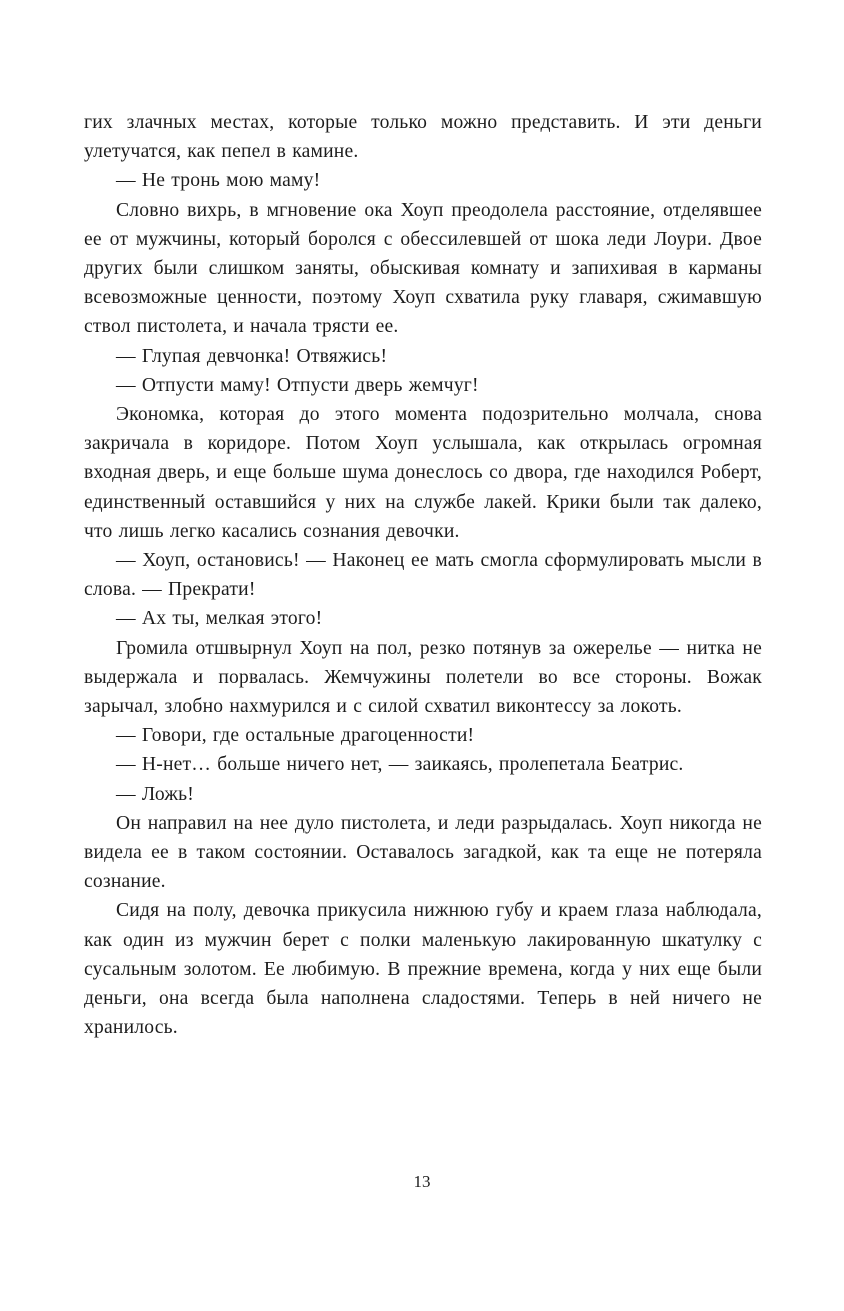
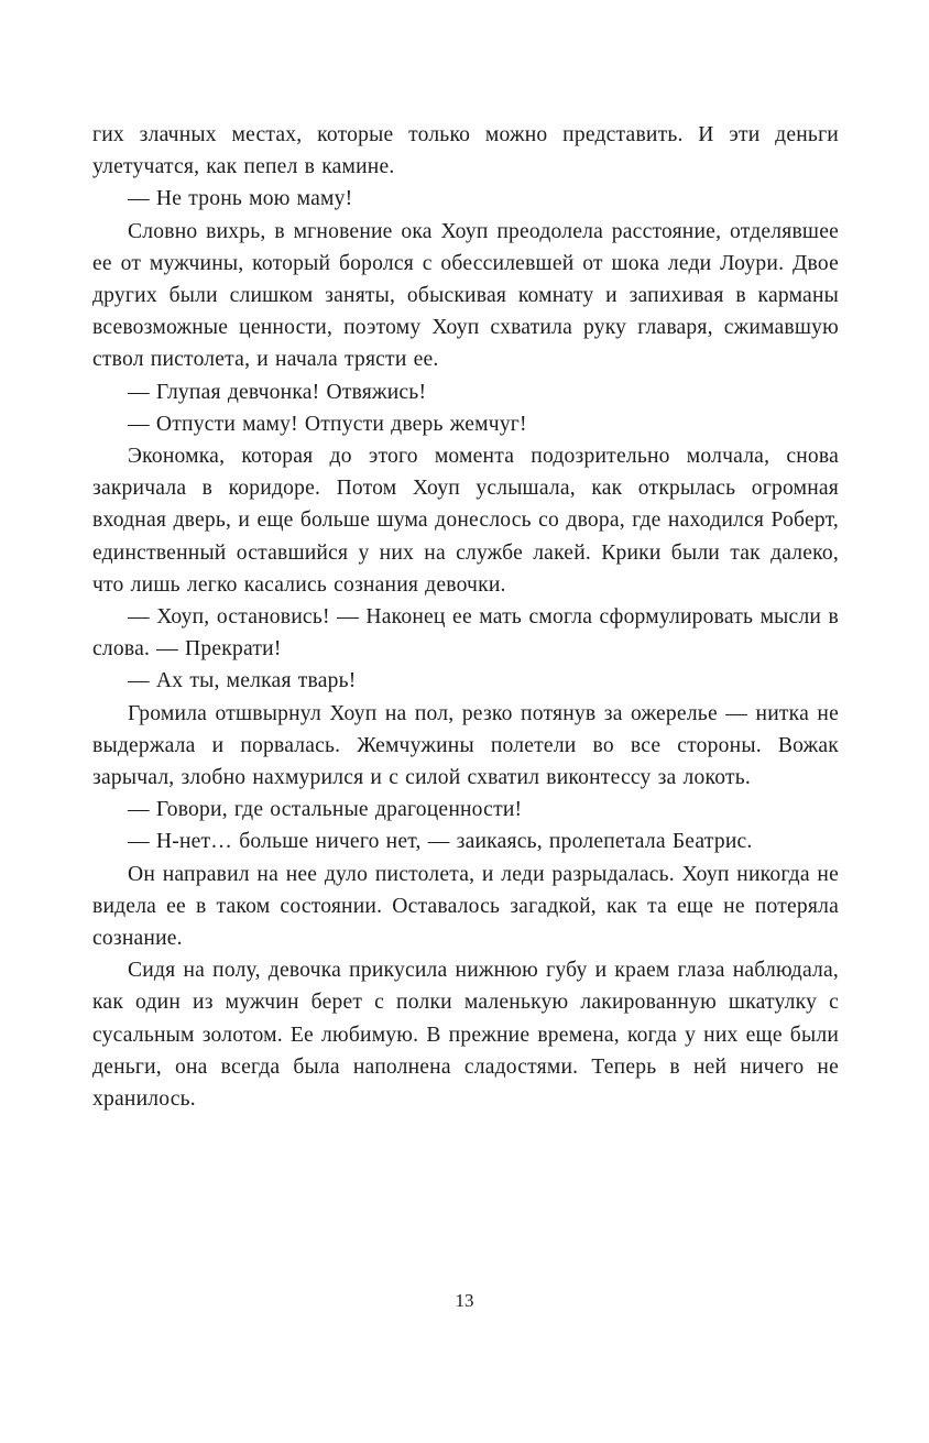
  гих злачных местах, которые только можно представить. И эти деньги улетучатся, как пепел в камине.
  — Не тронь мою маму!
  Словно вихрь, в мгновение ока Хоуп преодолела расстояние, отделявшее ее от мужчины, который боролся с обессилевшей от шока леди Лоури. Двое других были слишком заняты, обыскивая комнату и запихивая в карманы всевозможные ценности, поэтому Хоуп схватила руку главаря, сжимавшую ствол пистолета, и начала трясти ее.
  — Глупая девчонка! Отвяжись!
  — Отпусти маму! Отпусти дверь жемчуг!
  Экономка, которая до этого момента подозрительно молчала, снова закричала в коридоре. Потом Хоуп услышала, как открылась огромная входная дверь, и еще больше шума донеслось со двора, где находился Роберт, единственный оставшийся у них на службе лакей. Крики были так далеко, что лишь легко касались сознания девочки.
  — Хоуп, остановись! — Наконец ее мать смогла сформулировать мысли в слова. — Прекрати!
- — Ах ты, мелкая этого!
+ — Ах ты, мелкая тварь!
  Громила отшвырнул Хоуп на пол, резко потянув за ожерелье — нитка не выдержала и порвалась. Жемчужины полетели во все стороны. Вожак зарычал, злобно нахмурился и с силой схватил виконтессу за локоть.
  — Говори, где остальные драгоценности!
  — Н-нет… больше ничего нет, — заикаясь, пролепетала Беатрис.
- — Ложь!
  Он направил на нее дуло пистолета, и леди разрыдалась. Хоуп никогда не видела ее в таком состоянии. Оставалось загадкой, как та еще не потеряла сознание.
  Сидя на полу, девочка прикусила нижнюю губу и краем глаза наблюдала, как один из мужчин берет с полки маленькую лакированную шкатулку с сусальным золотом. Ее любимую. В прежние времена, когда у них еще были деньги, она всегда была наполнена сладостями. Теперь в ней ничего не хранилось.
  13
